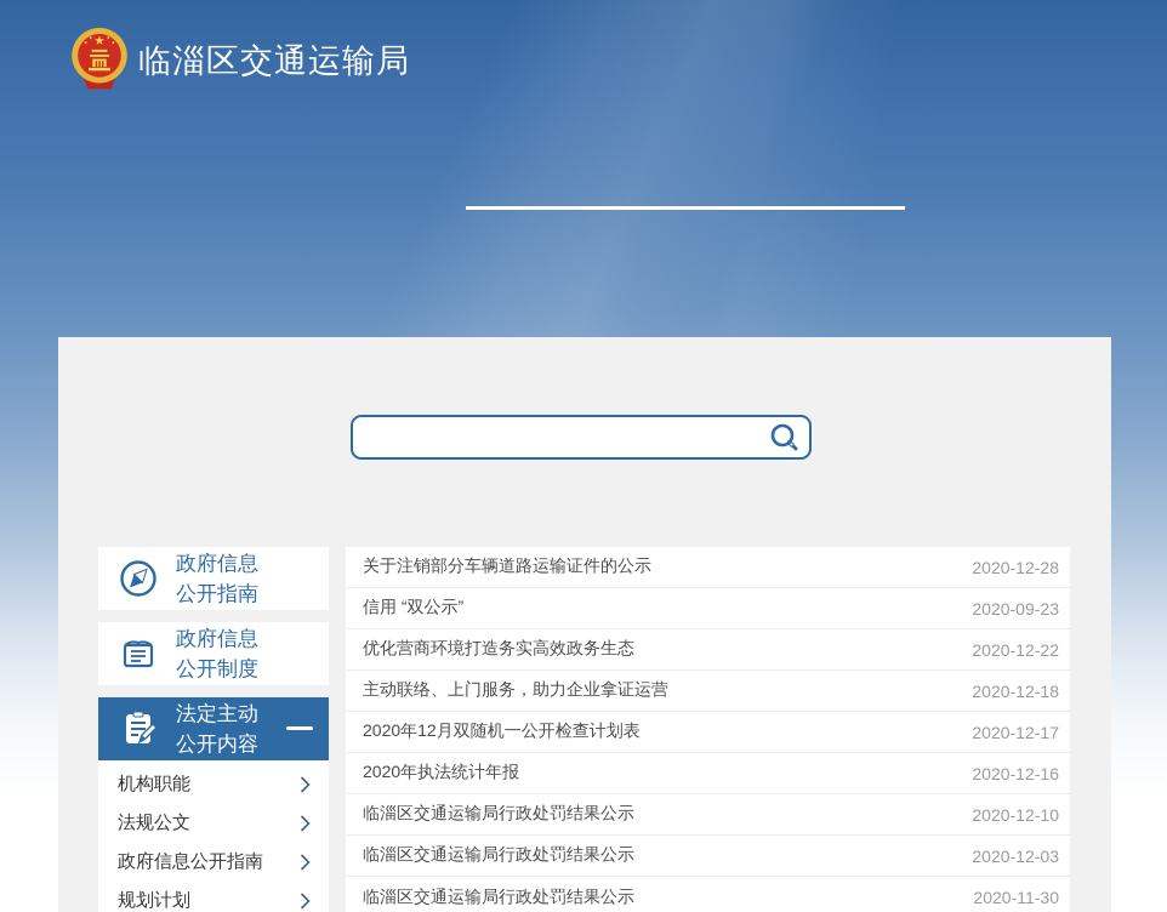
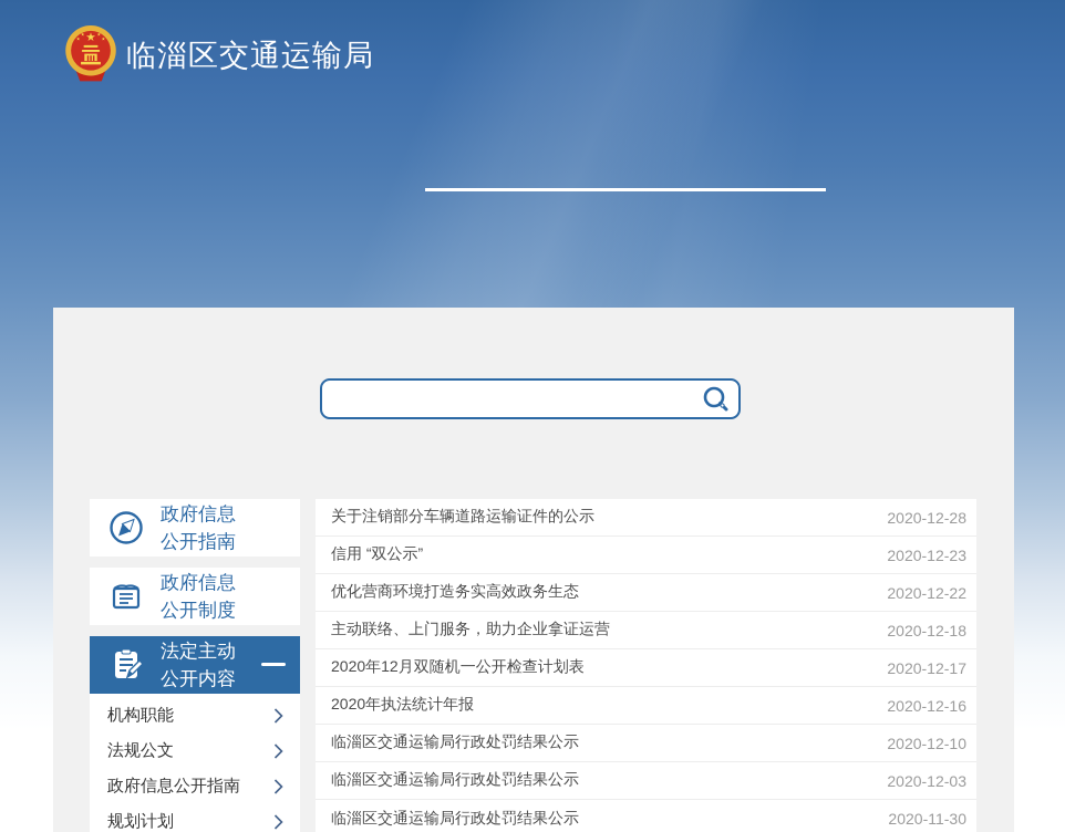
  临淄区交通运输局
  政府信息
  公开指南
  政府信息
  公开制度
  法定主动
  公开内容
  机构职能
  法规公文
  政府信息公开指南
  规划计划
  关于注销部分车辆道路运输证件的公示
  2020-12-28
  信用 “双公示”
- 2020-09-23
+ 2020-12-23
  优化营商环境打造务实高效政务生态
  2020-12-22
  主动联络、上门服务，助力企业拿证运营
  2020-12-18
  2020年12月双随机一公开检查计划表
  2020-12-17
  2020年执法统计年报
  2020-12-16
  临淄区交通运输局行政处罚结果公示
  2020-12-10
  临淄区交通运输局行政处罚结果公示
  2020-12-03
  临淄区交通运输局行政处罚结果公示
  2020-11-30
